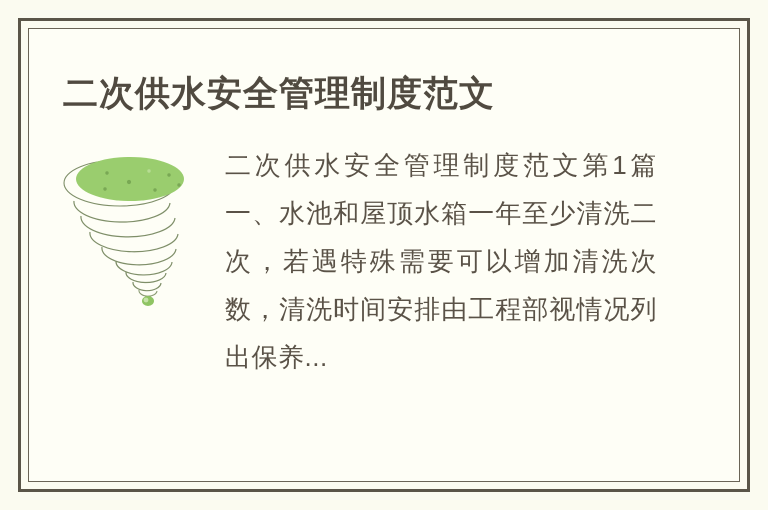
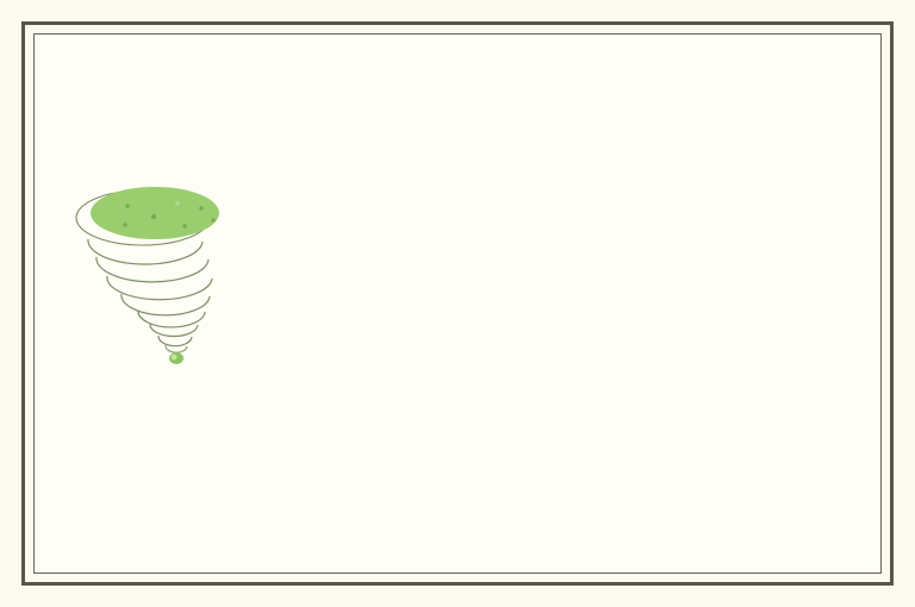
- 二次供水安全管理制度范文
- 二次供水安全管理制度范文第1篇一、水池和屋顶水箱一年至少清洗二次，若遇特殊需要可以增加清洗次数，清洗时间安排由工程部视情况列出保养...
